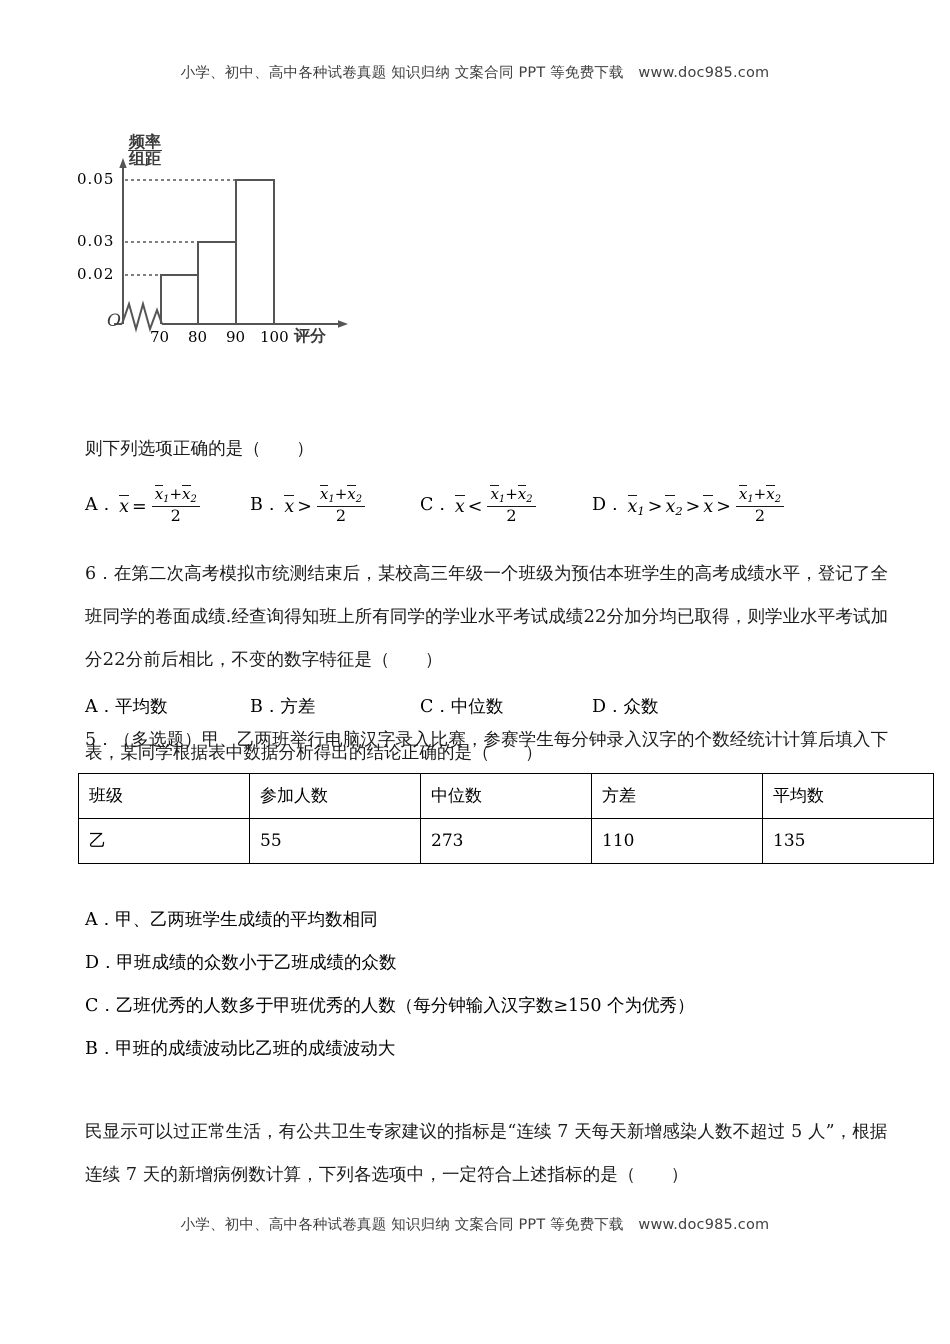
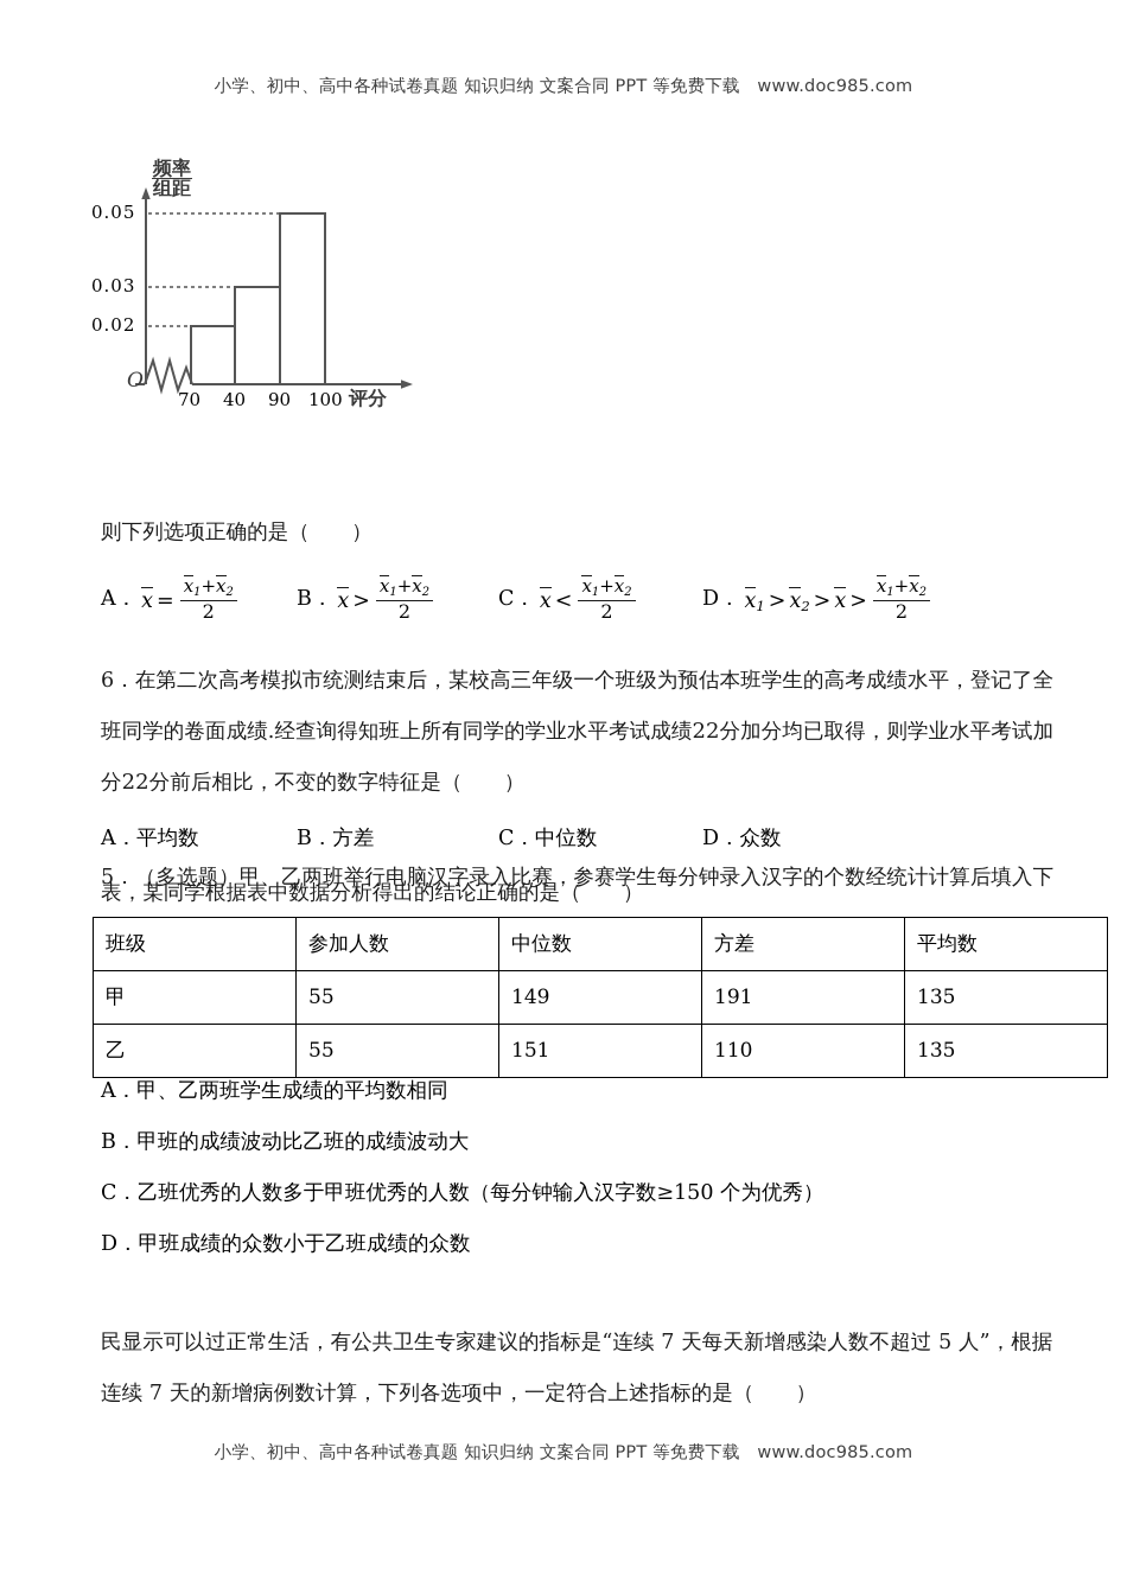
  小学、初中、高中各种试卷真题 知识归纳 文案合同 PPT 等免费下载 www.doc985.com
  0.05
  0.03
  0.02
  频率
  组距
  O
  70
- 80
+ 40
  90
  100
  评分
  则下列选项正确的是（ ）
  A． x =
  x1+x2
  2
  B． x >
  x1+x2
  2
  C． x <
  x1+x2
  2
  D． x1 > x2 > x >
  x1+x2
  2
  6．在第二次高考模拟市统测结束后，某校高三年级一个班级为预估本班学生的高考成绩水平，登记了全
  班同学的卷面成绩.经查询得知班上所有同学的学业水平考试成绩22分加分均已取得，则学业水平考试加
  分22分前后相比，不变的数字特征是（ ）
  A．平均数
  B．方差
  C．中位数
  D．众数
  5．（多选题）甲、乙两班举行电脑汉字录入比赛，参赛学生每分钟录入汉字的个数经统计计算后填入下
  表，某同学根据表中数据分析得出的结论正确的是（ ）
  班级	参加人数	中位数	方差	平均数
+ 甲	55	149	191	135
- 乙	55	273	110	135
+ 乙	55	151	110	135
  A．甲、乙两班学生成绩的平均数相同
- D．甲班成绩的众数小于乙班成绩的众数
+ B．甲班的成绩波动比乙班的成绩波动大
  C．乙班优秀的人数多于甲班优秀的人数（每分钟输入汉字数≥150 个为优秀）
- B．甲班的成绩波动比乙班的成绩波动大
+ D．甲班成绩的众数小于乙班成绩的众数
  民显示可以过正常生活，有公共卫生专家建议的指标是“连续 7 天每天新增感染人数不超过 5 人”，根据
  连续 7 天的新增病例数计算，下列各选项中，一定符合上述指标的是（ ）
  小学、初中、高中各种试卷真题 知识归纳 文案合同 PPT 等免费下载 www.doc985.com
